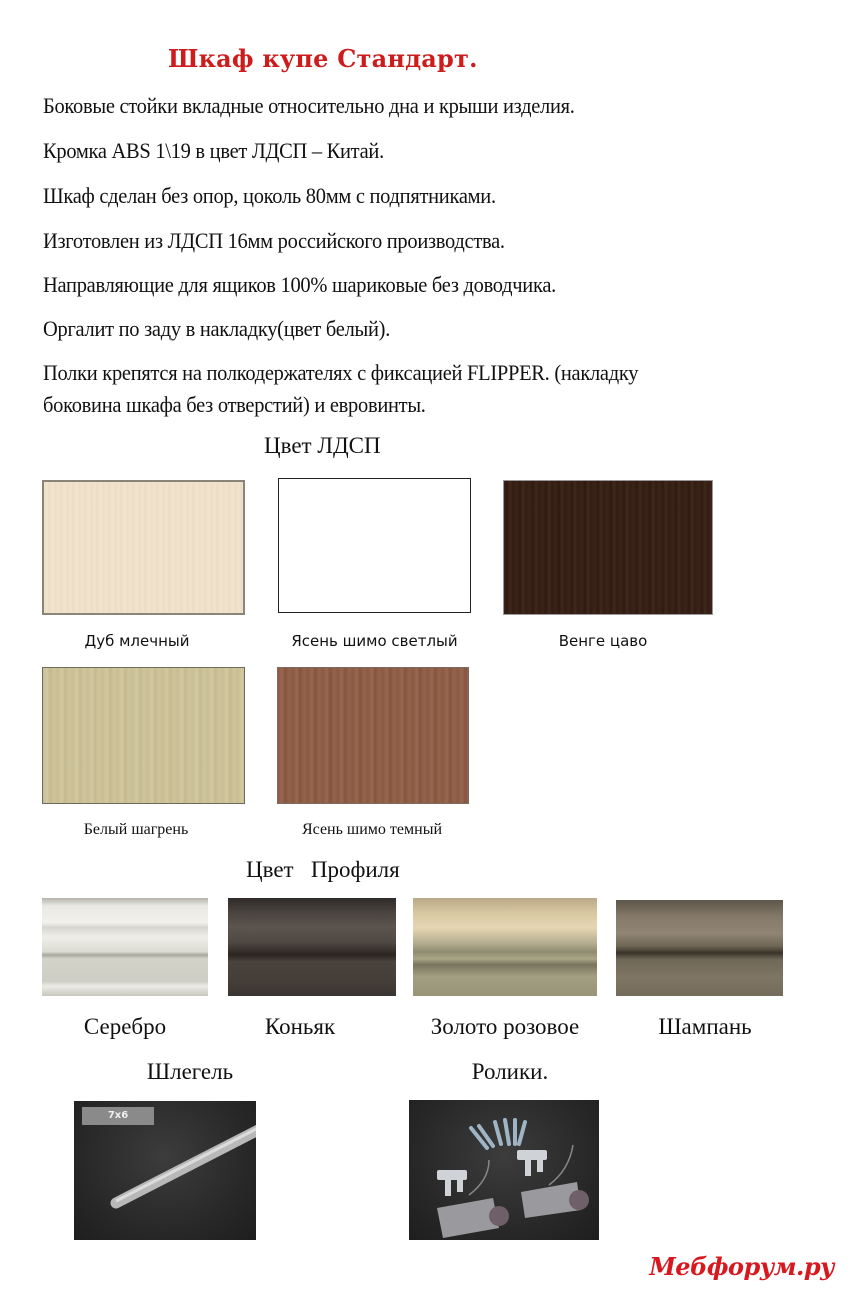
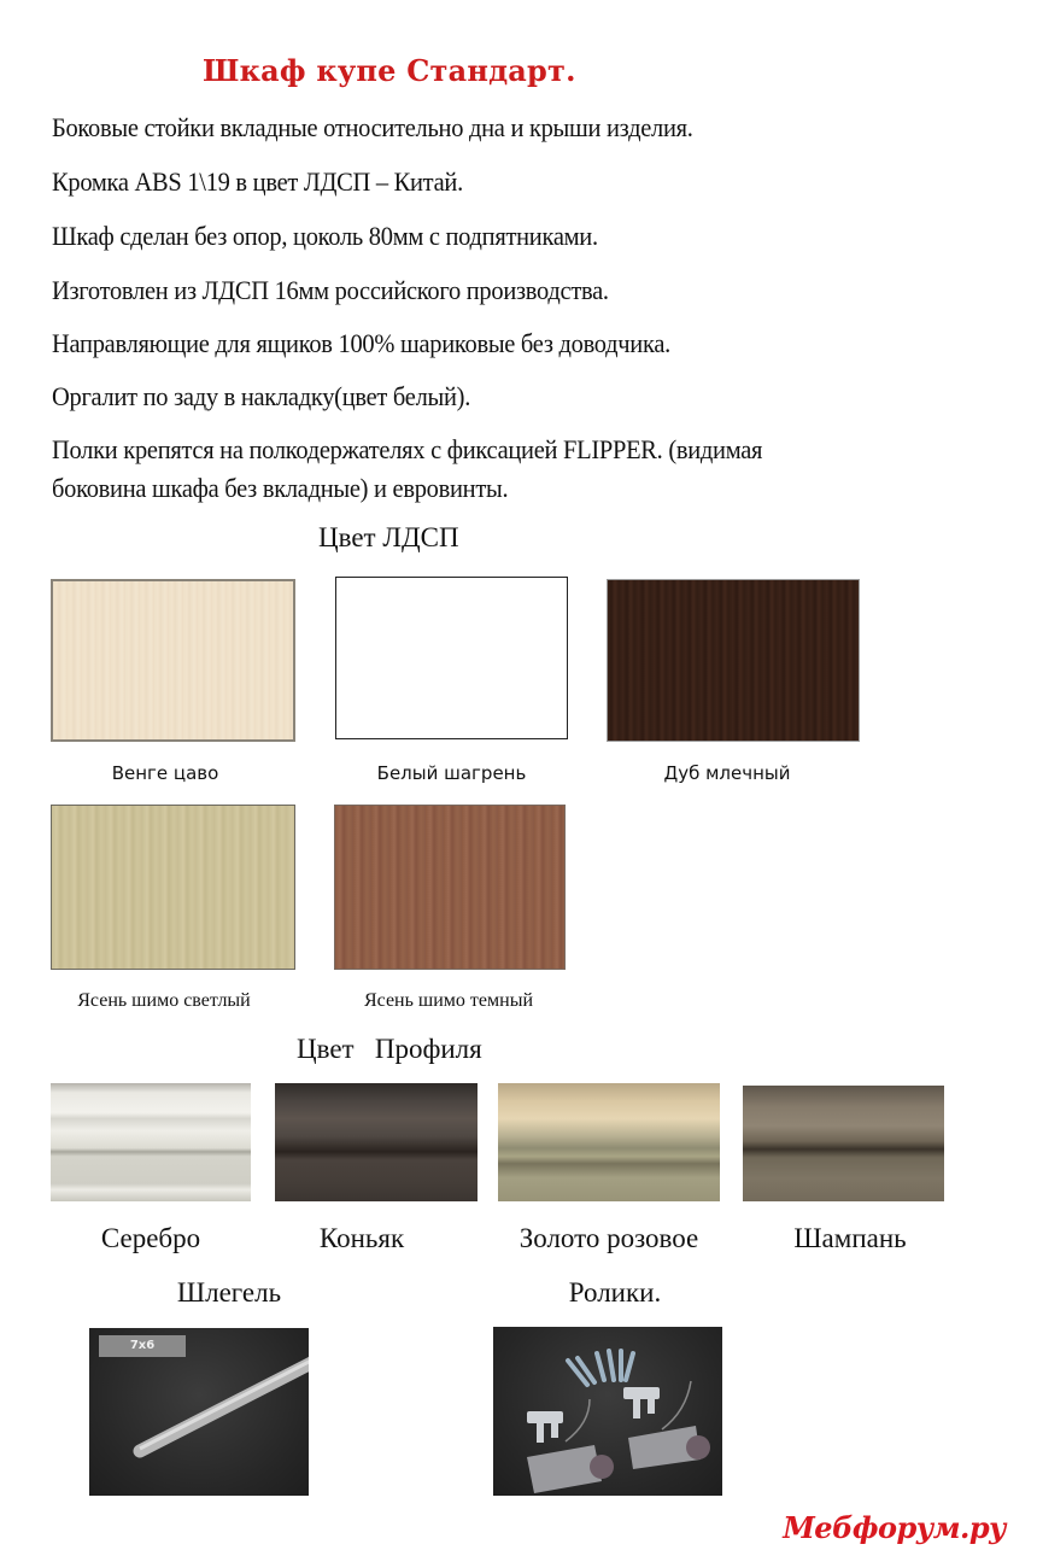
  Шкаф купе Стандарт.
  Боковые стойки вкладные относительно дна и крыши изделия.
  Кромка ABS 1\19 в цвет ЛДСП – Китай.
  Шкаф сделан без опор, цоколь 80мм с подпятниками.
  Изготовлен из ЛДСП 16мм российского производства.
  Направляющие для ящиков 100% шариковые без доводчика.
  Оргалит по заду в накладку(цвет белый).
- Полки крепятся на полкодержателях с фиксацией FLIPPER. (накладку
+ Полки крепятся на полкодержателях с фиксацией FLIPPER. (видимая
- боковина шкафа без отверстий) и евровинты.
+ боковина шкафа без вкладные) и евровинты.
  Цвет ЛДСП
- Дуб млечный
+ Венге цаво
- Ясень шимо светлый
+ Белый шагрень
- Венге цаво
+ Дуб млечный
- Белый шагрень
+ Ясень шимо светлый
  Ясень шимо темный
  Цвет Профиля
  Серебро
  Коньяк
  Золото розовое
  Шампань
  Шлегель
  Ролики.
  7x6
  Мебфорум.ру
